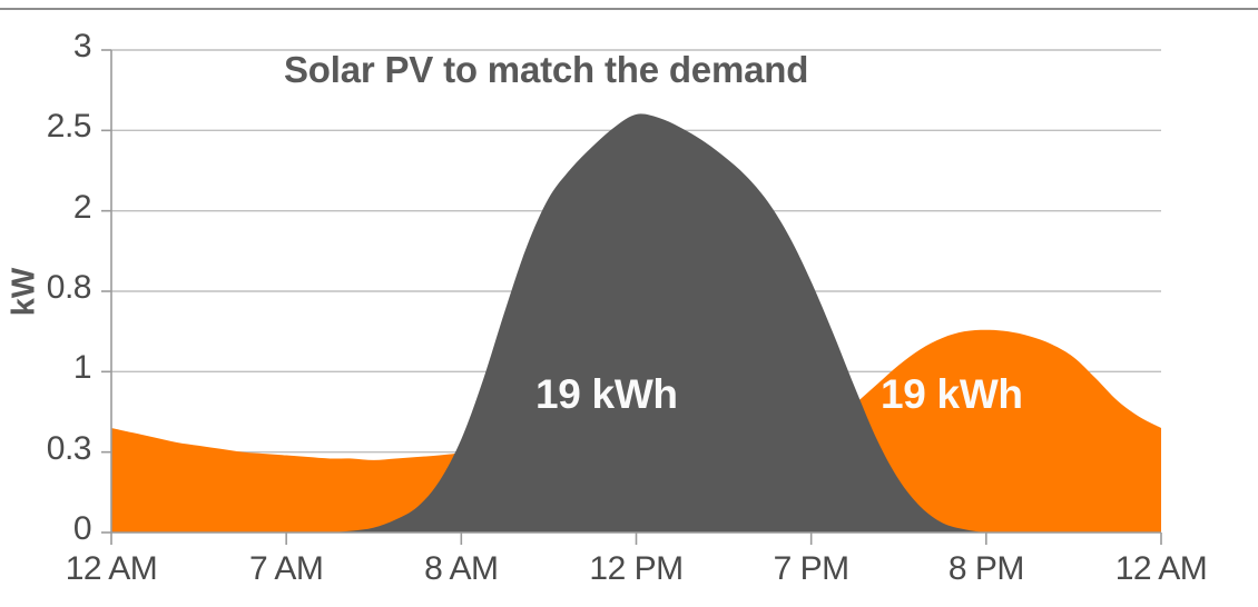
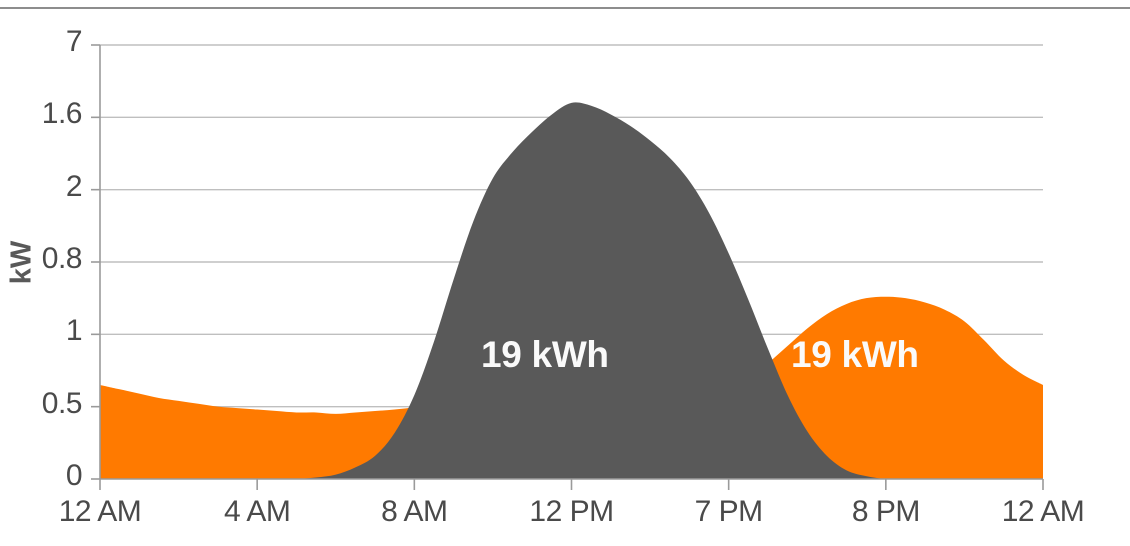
- Solar PV to match the demand
  0
- 0.3
+ 0.5
  1
  0.8
  2
- 2.5
+ 1.6
- 3
+ 7
  12 AM
- 7 AM
+ 4 AM
  8 AM
  12 PM
  7 PM
  8 PM
  12 AM
  19 kWh
  19 kWh
